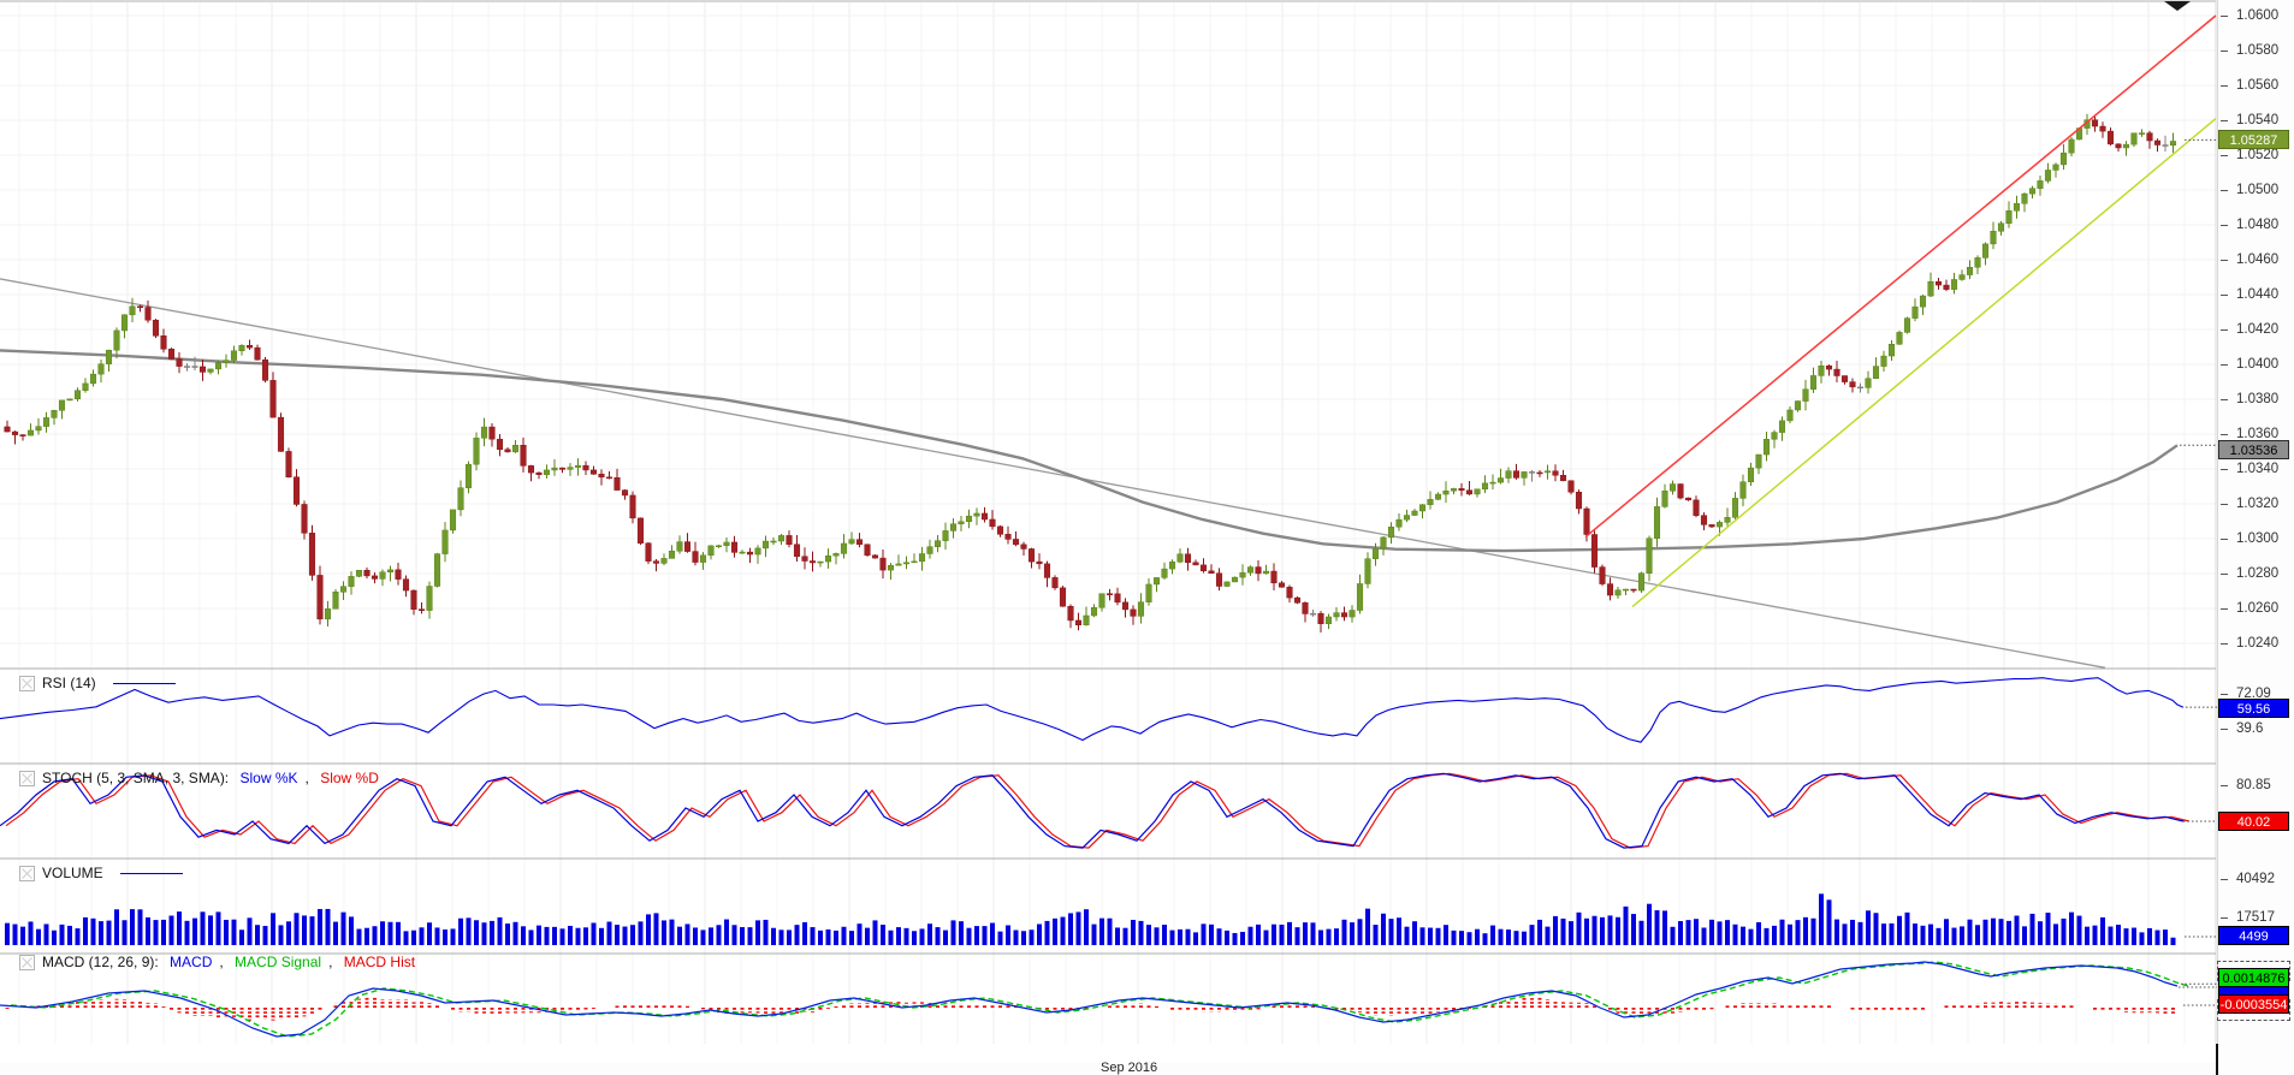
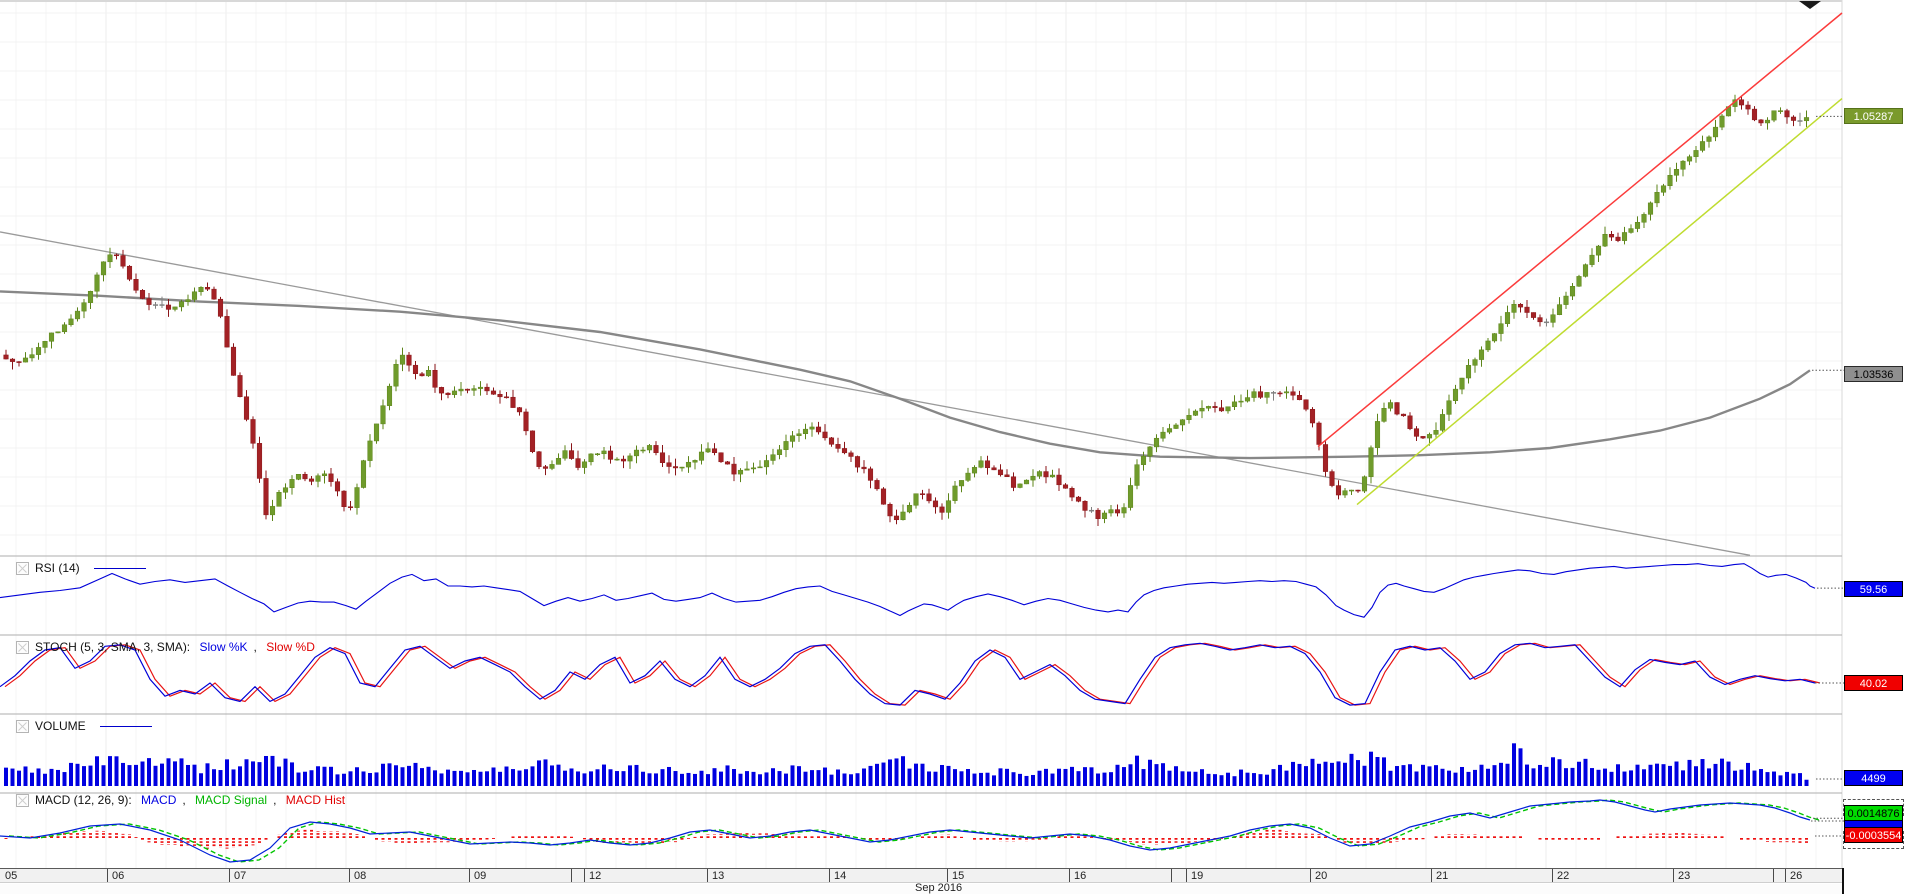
- 1.0600
- 1.0580
- 1.0560
- 1.0540
- 1.0520
- 1.0500
- 1.0480
- 1.0460
- 1.0440
- 1.0420
- 1.0400
- 1.0380
- 1.0360
- 1.0340
- 1.0320
- 1.0300
- 1.0280
- 1.0260
- 1.0240
- 72.09
- 39.6
- 80.85
- 40492
- 17517
  1.05287
  1.03536
  59.56
  40.02
  4499
  0.0014876
  -0.0003554
  RSI (14)
  STOCH (5, 3, SMA, 3, SMA):
  Slow %K
  ,
  Slow %D
  VOLUME
  MACD (12, 26, 9):
  MACD
  ,
  MACD Signal
  ,
  MACD Hist
+ 05
+ 06
+ 07
+ 08
+ 09
+ 12
+ 13
+ 14
+ 15
+ 16
+ 19
+ 20
+ 21
+ 22
+ 23
+ 26
  Sep 2016
